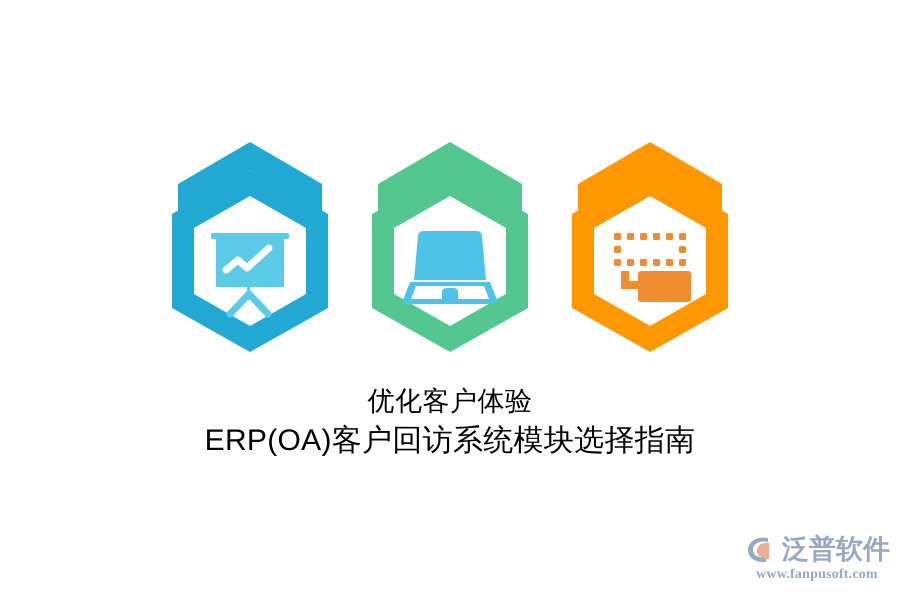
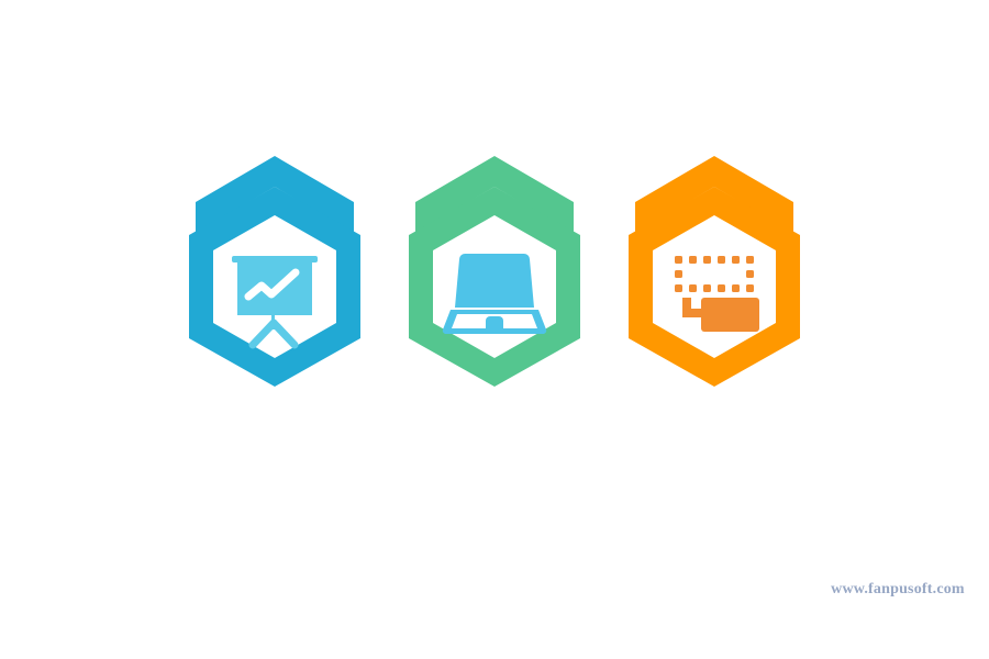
- 优化客户体验
- ERP(OA)客户回访系统模块选择指南
- 泛普软件
  www.fanpusoft.com
